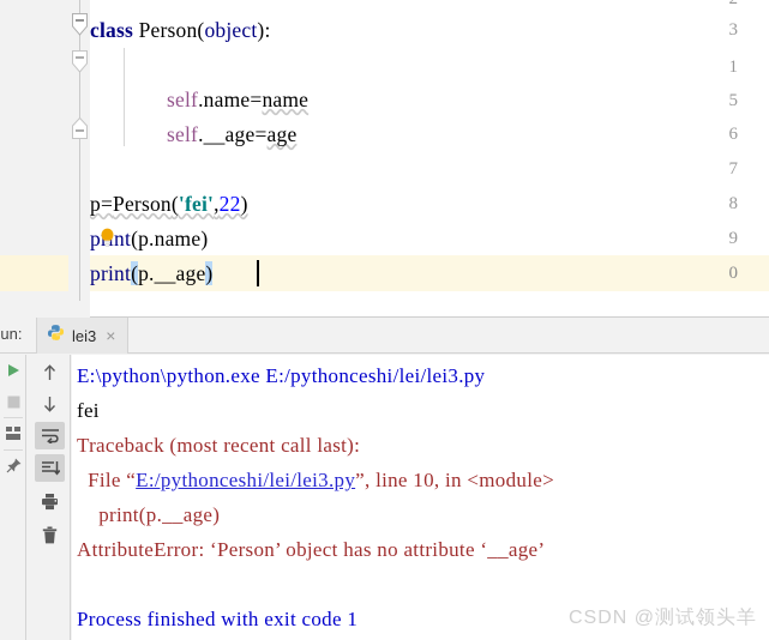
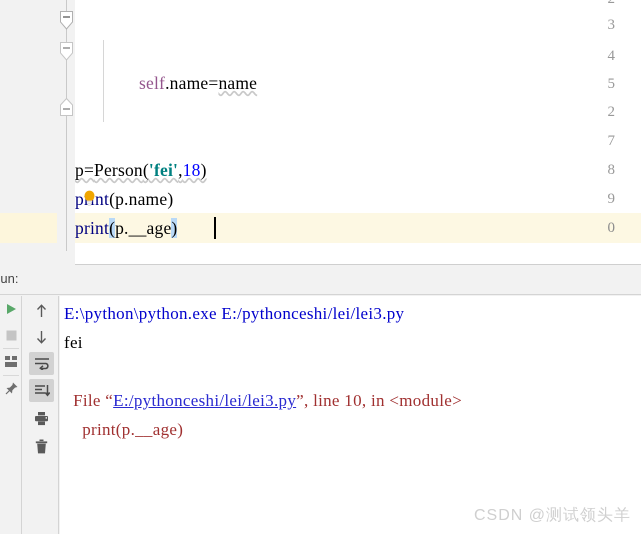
  3
- 1
+ 4
  5
- 6
+ 2
  7
  8
  9
  0
- class Person(object):
  self.name=name
- self.__age=age
- p=Person('fei',22)
+ p=Person('fei',18)
  pnt(p.name)
  print(p.__age)
  un:
- lei3
- ×
  E:\python\python.exe E:/pythonceshi/lei/lei3.py
  fei
- Traceback (most recent call last):
  File “E:/pythonceshi/lei/lei3.py”, line 10, in <module>
  print(p.__age)
- AttributeError: ‘Person’ object has no attribute ‘__age’
- Process finished with exit code 1
  CSDN @测试领头羊
